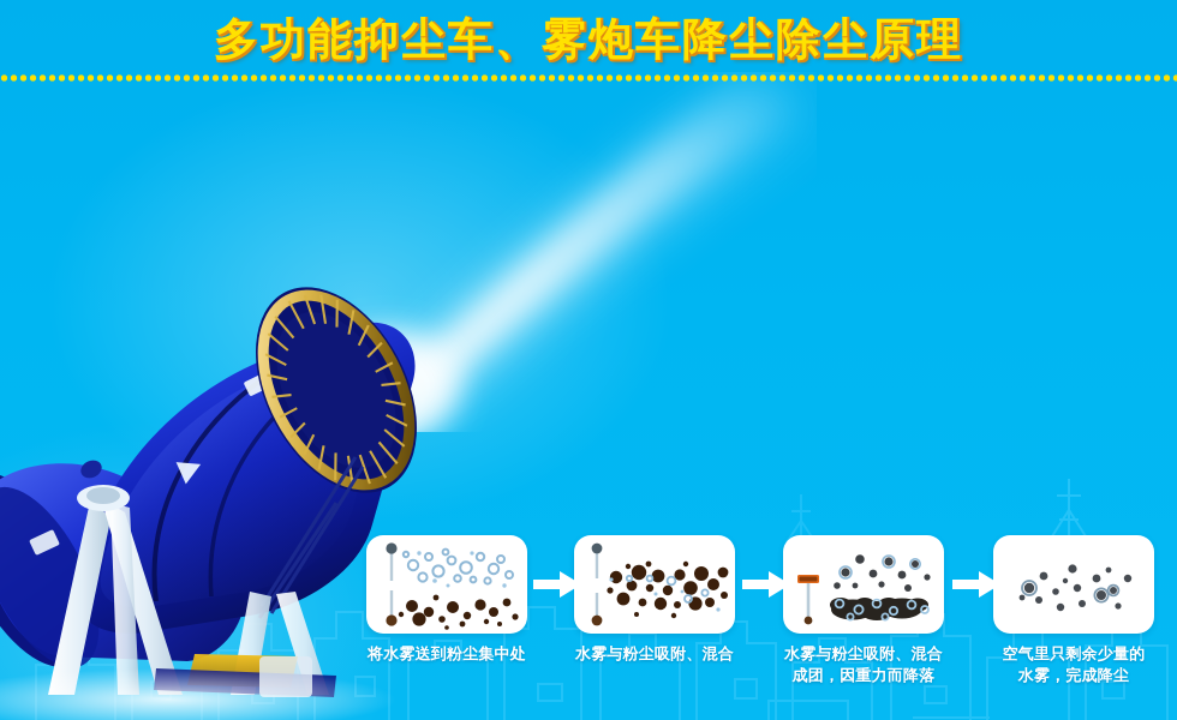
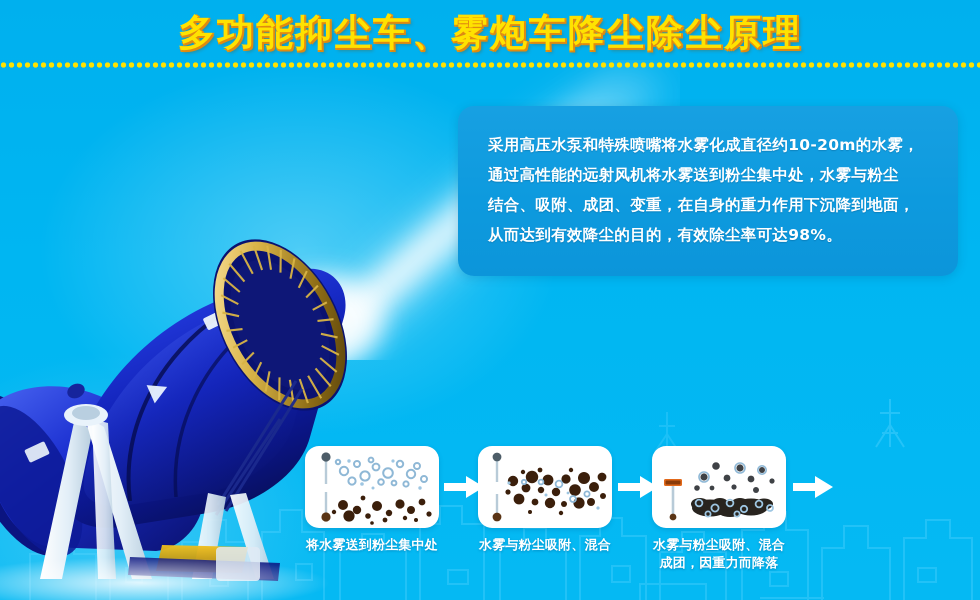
  多功能抑尘车、雾炮车降尘除尘原理
+ 采用高压水泵和特殊喷嘴将水雾化成直径约10-20m的水雾，
+ 通过高性能的远射风机将水雾送到粉尘集中处，水雾与粉尘
+ 结合、吸附、成团、变重，在自身的重力作用下沉降到地面，
+ 从而达到有效降尘的目的，有效除尘率可达98%。
  将水雾送到粉尘集中处
  水雾与粉尘吸附、混合
  水雾与粉尘吸附、混合
  成团，因重力而降落
- 空气里只剩余少量的
- 水雾，完成降尘
